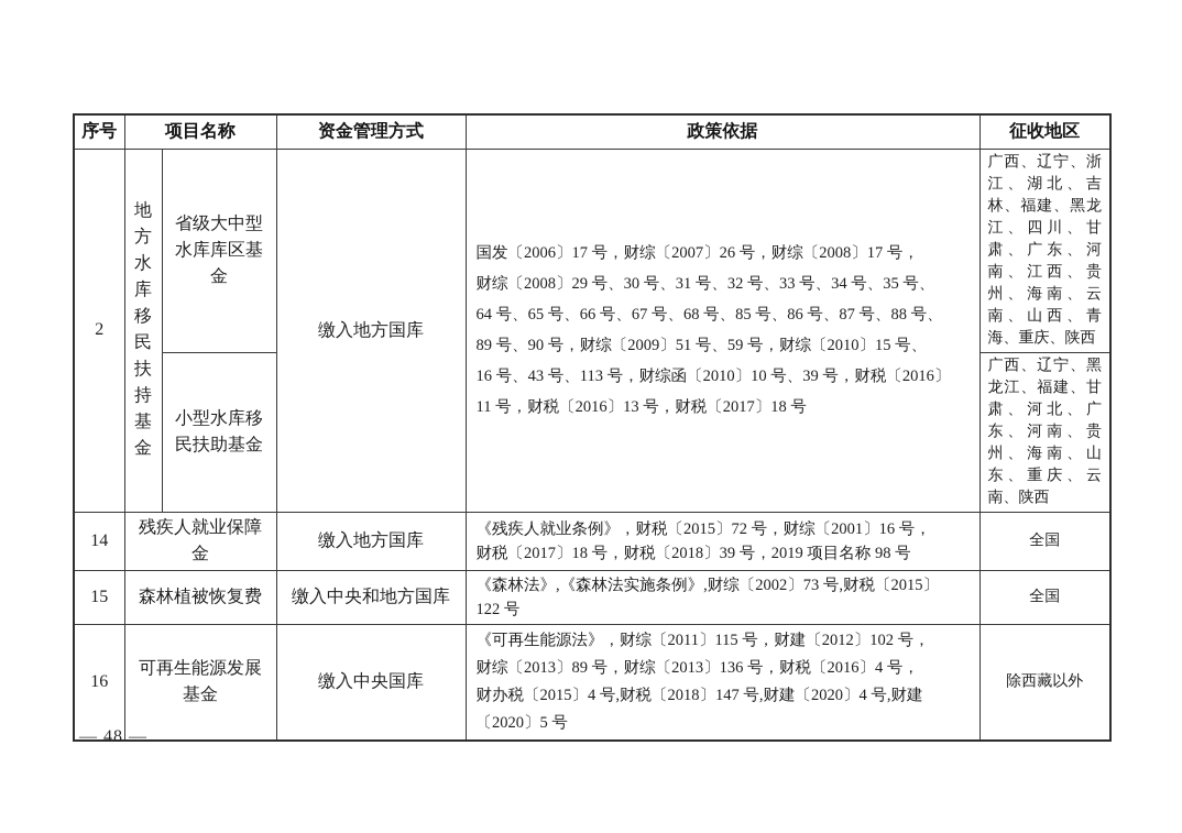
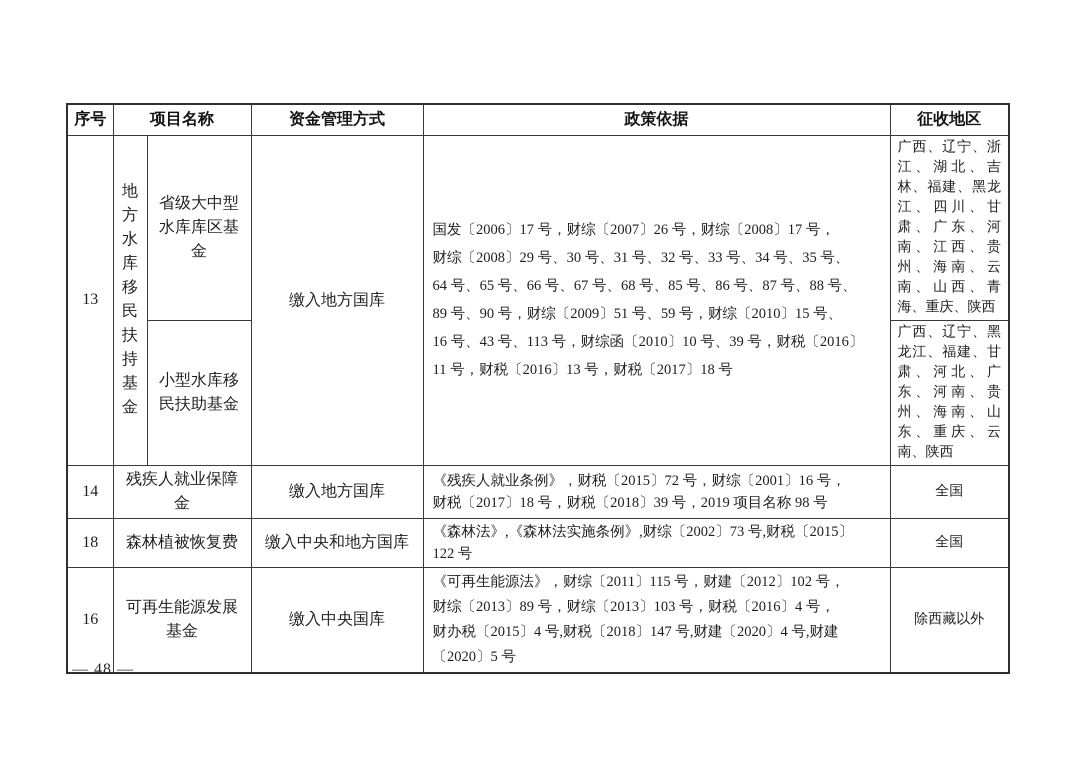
  序号	项目名称	资金管理方式	政策依据	征收地区
- 2	地方水库移民扶持基金	省级大中型水库库区基金	缴入地方国库	国发〔2006〕17 号，财综〔2007〕26 号，财综〔2008〕17 号， 财综〔2008〕29 号、30 号、31 号、32 号、33 号、34 号、35 号、 64 号、65 号、66 号、67 号、68 号、85 号、86 号、87 号、88 号、 89 号、90 号，财综〔2009〕51 号、59 号，财综〔2010〕15 号、 16 号、43 号、113 号，财综函〔2010〕10 号、39 号，财税〔2016〕 11 号，财税〔2016〕13 号，财税〔2017〕18 号	广西、辽宁、浙江、湖北、吉林、福建、黑龙江、四川、甘肃、广东、河南、江西、贵州、海南、云南、山西、青海、重庆、陕西
+ 13	地方水库移民扶持基金	省级大中型水库库区基金	缴入地方国库	国发〔2006〕17 号，财综〔2007〕26 号，财综〔2008〕17 号， 财综〔2008〕29 号、30 号、31 号、32 号、33 号、34 号、35 号、 64 号、65 号、66 号、67 号、68 号、85 号、86 号、87 号、88 号、 89 号、90 号，财综〔2009〕51 号、59 号，财综〔2010〕15 号、 16 号、43 号、113 号，财综函〔2010〕10 号、39 号，财税〔2016〕 11 号，财税〔2016〕13 号，财税〔2017〕18 号	广西、辽宁、浙江、湖北、吉林、福建、黑龙江、四川、甘肃、广东、河南、江西、贵州、海南、云南、山西、青海、重庆、陕西
  小型水库移民扶助基金	广西、辽宁、黑龙江、福建、甘肃、河北、广东、河南、贵州、海南、山东、重庆、云南、陕西
  14	残疾人就业保障金	缴入地方国库	《残疾人就业条例》，财税〔2015〕72 号，财综〔2001〕16 号， 财税〔2017〕18 号，财税〔2018〕39 号，2019 项目名称 98 号	全国
- 15	森林植被恢复费	缴入中央和地方国库	《森林法》,《森林法实施条例》,财综〔2002〕73 号,财税〔2015〕 122 号	全国
+ 18	森林植被恢复费	缴入中央和地方国库	《森林法》,《森林法实施条例》,财综〔2002〕73 号,财税〔2015〕 122 号	全国
- 16	可再生能源发展基金	缴入中央国库	《可再生能源法》，财综〔2011〕115 号，财建〔2012〕102 号， 财综〔2013〕89 号，财综〔2013〕136 号，财税〔2016〕4 号， 财办税〔2015〕4 号,财税〔2018〕147 号,财建〔2020〕4 号,财建 〔2020〕5 号	除西藏以外
+ 16	可再生能源发展基金	缴入中央国库	《可再生能源法》，财综〔2011〕115 号，财建〔2012〕102 号， 财综〔2013〕89 号，财综〔2013〕103 号，财税〔2016〕4 号， 财办税〔2015〕4 号,财税〔2018〕147 号,财建〔2020〕4 号,财建 〔2020〕5 号	除西藏以外
  — 48 —
